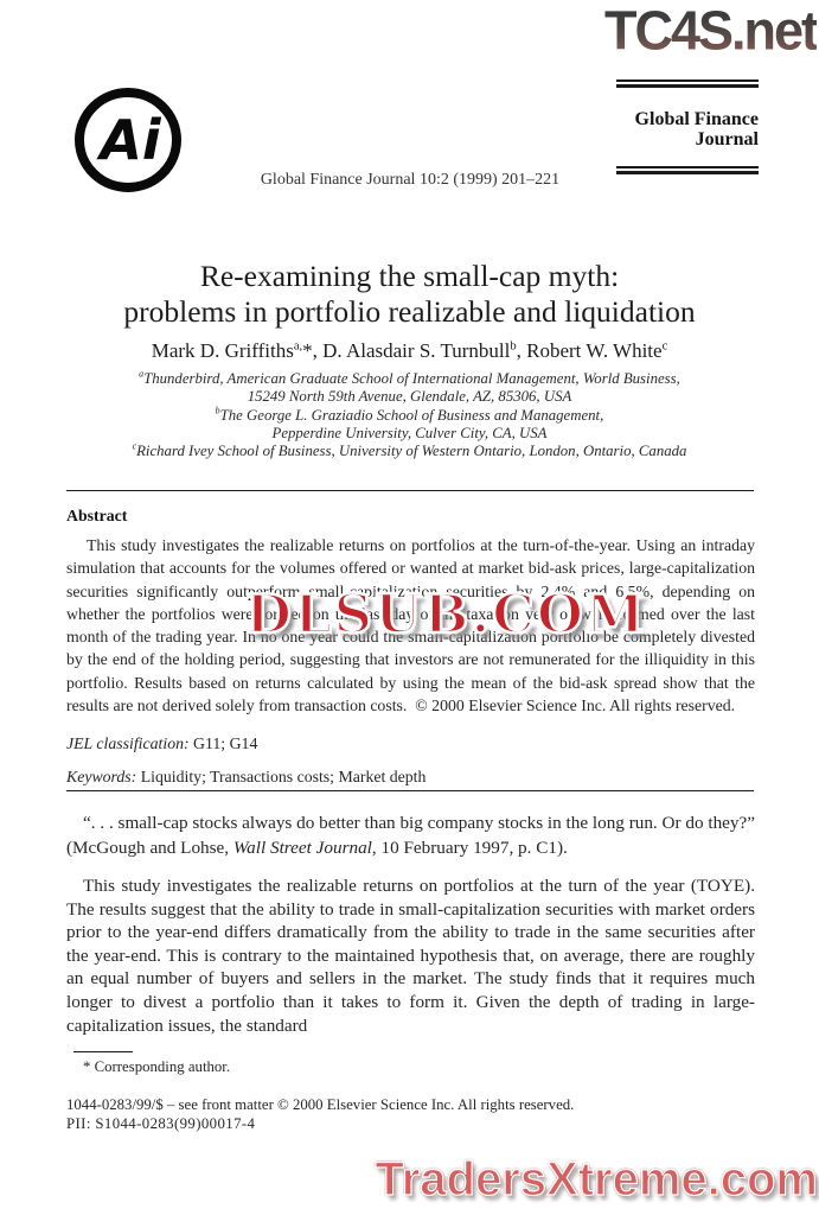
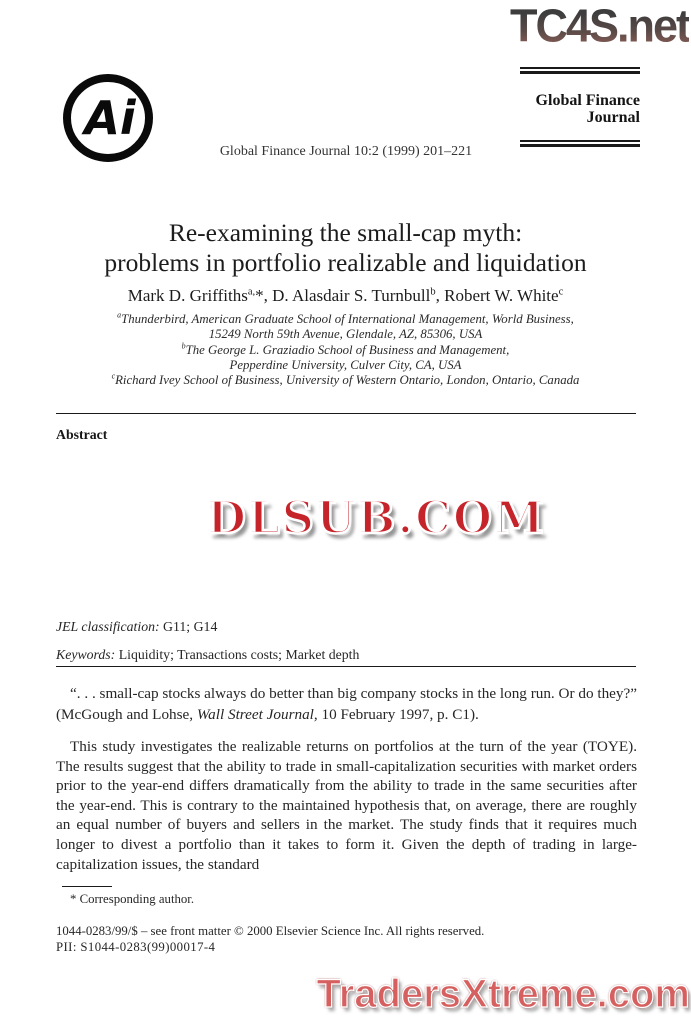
  TC4S.net
  Ai
  Global Finance Journal 10:2 (1999) 201–221
  Global Finance
  Journal
  Re-examining the small-cap myth:
  problems in portfolio realizable and liquidation
  Mark D. Griffithsa,*, D. Alasdair S. Turnbullb, Robert W. Whitec
  aThunderbird, American Graduate School of International Management, World Business,
  15249 North 59th Avenue, Glendale, AZ, 85306, USA
  bThe George L. Graziadio School of Business and Management,
  Pepperdine University, Culver City, CA, USA
  cRichard Ivey School of Business, University of Western Ontario, London, Ontario, Canada
  Abstract
- This study investigates the realizable returns on portfolios at the turn-of-the-year. Using an intraday simulation that accounts for the volumes offered or wanted at market bid-ask prices, large-capitalization securities significantly outperform small-capitalization securities by 2.4% and 6.5%, depending on whether the portfolios were formed on the last day of the taxation year or were formed over the last month of the trading year. In no one year could the small-capitalization portfolio be completely divested by the end of the holding period, suggesting that investors are not remunerated for the illiquidity in this portfolio. Results based on returns calculated by using the mean of the bid-ask spread show that the results are not derived solely from transaction costs. © 2000 Elsevier Science Inc. All rights reserved.
  JEL classification: G11; G14
  Keywords: Liquidity; Transactions costs; Market depth
  DLSUB.COM
  “. . . small-cap stocks always do better than big company stocks in the long run. Or do they?” (McGough and Lohse, Wall Street Journal, 10 February 1997, p. C1).
  This study investigates the realizable returns on portfolios at the turn of the year (TOYE). The results suggest that the ability to trade in small-capitalization securities with market orders prior to the year-end differs dramatically from the ability to trade in the same securities after the year-end. This is contrary to the maintained hypothesis that, on average, there are roughly an equal number of buyers and sellers in the market. The study finds that it requires much longer to divest a portfolio than it takes to form it. Given the depth of trading in large-capitalization issues, the standard
  * Corresponding author.
  1044-0283/99/$ – see front matter © 2000 Elsevier Science Inc. All rights reserved.
  PII: S1044-0283(99)00017-4
  TradersXtreme.com
